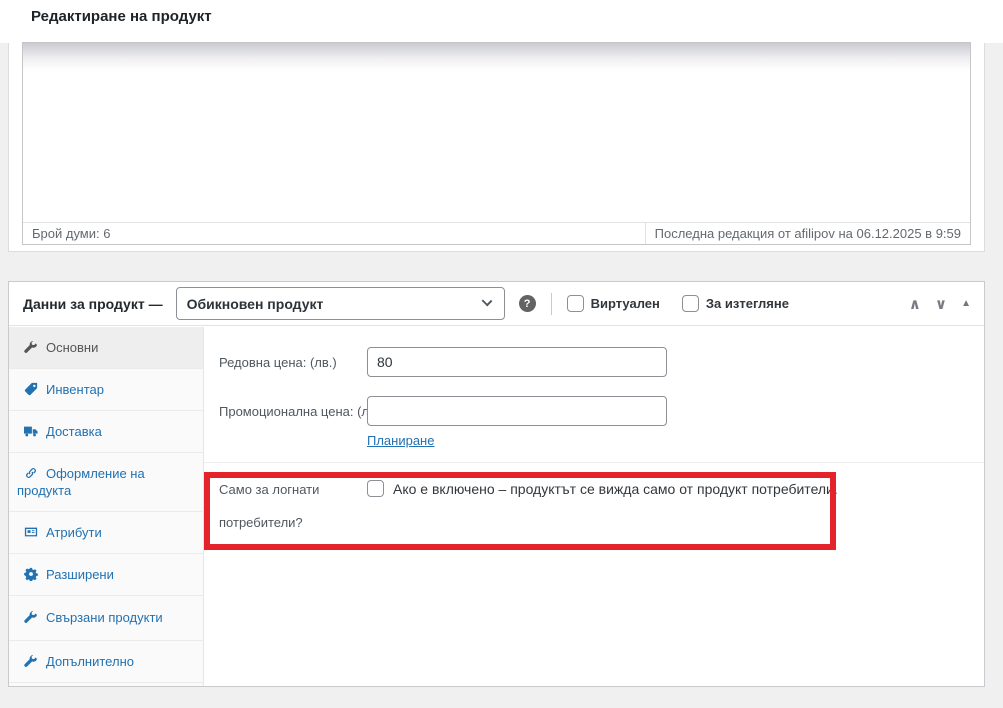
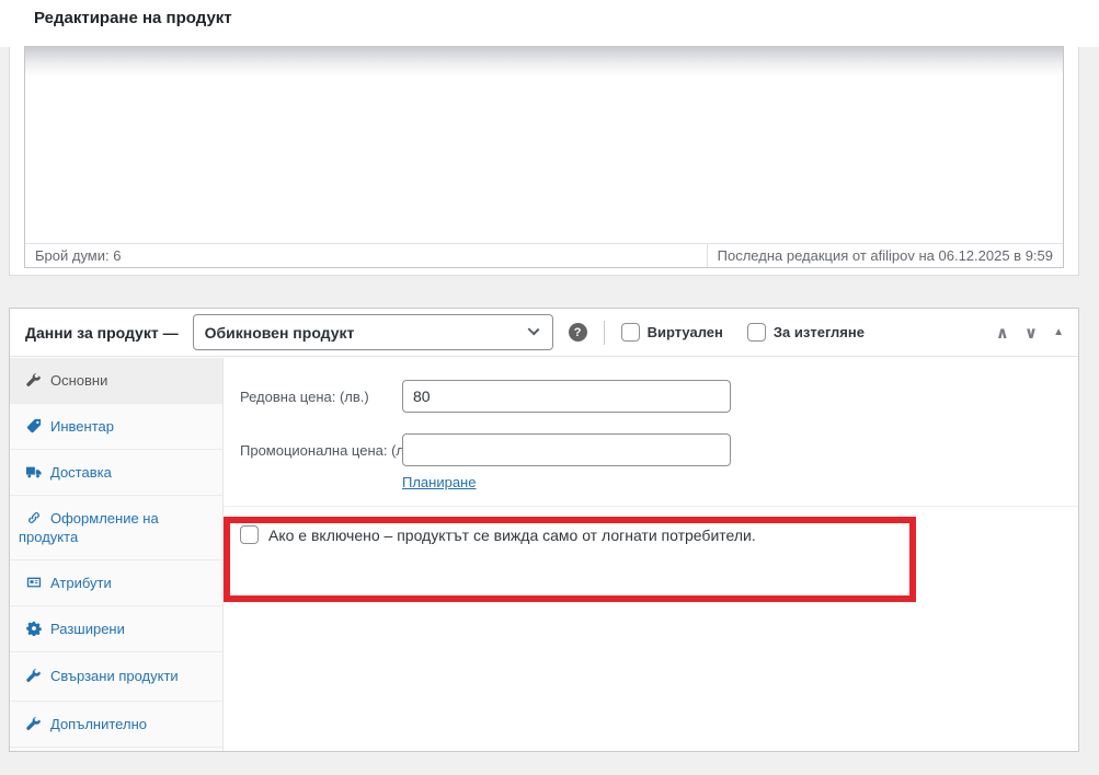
  Редактиране на продукт
  Брой думи: 6
  Последна редакция от afilipov на 06.12.2025 в 9:59
  Данни за продукт —
  Обикновен продукт
  ?
  Виртуален
  За изтегляне
  ∧
  ∨
  ▲
  Основни
  Инвентар
  Доставка
  Оформление на продукта
  Атрибути
  Разширени
  Свързани продукти
  Допълнително
  Редовна цена: (лв.)
  80
  Промоционална цена: (л
  Планиране
- Само за логнати потребители?
- Ако е включено – продуктът се вижда само от продукт потребители.
+ Ако е включено – продуктът се вижда само от логнати потребители.
